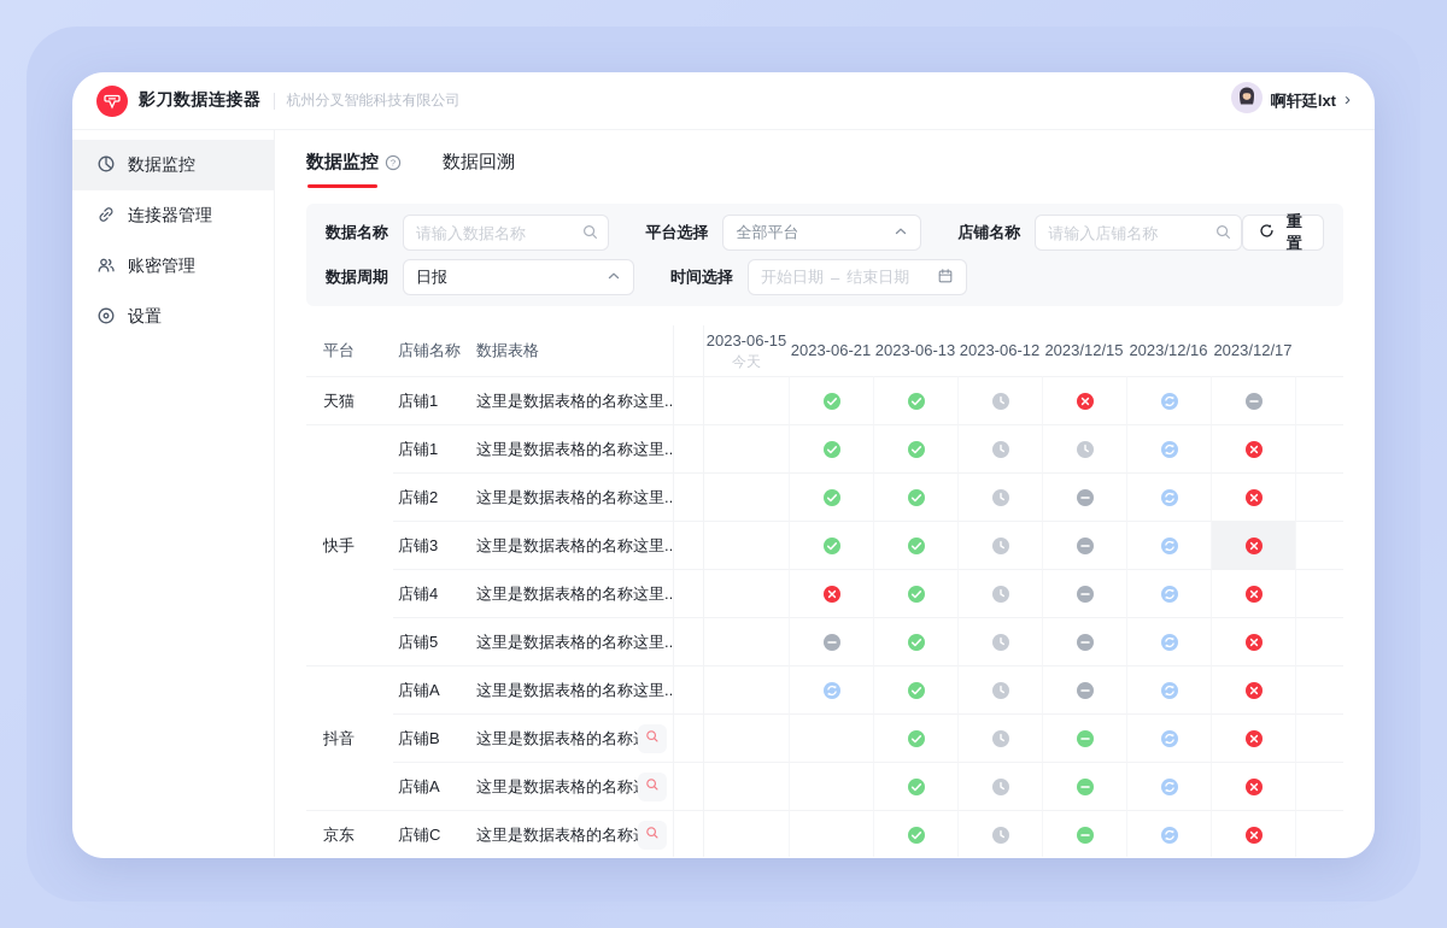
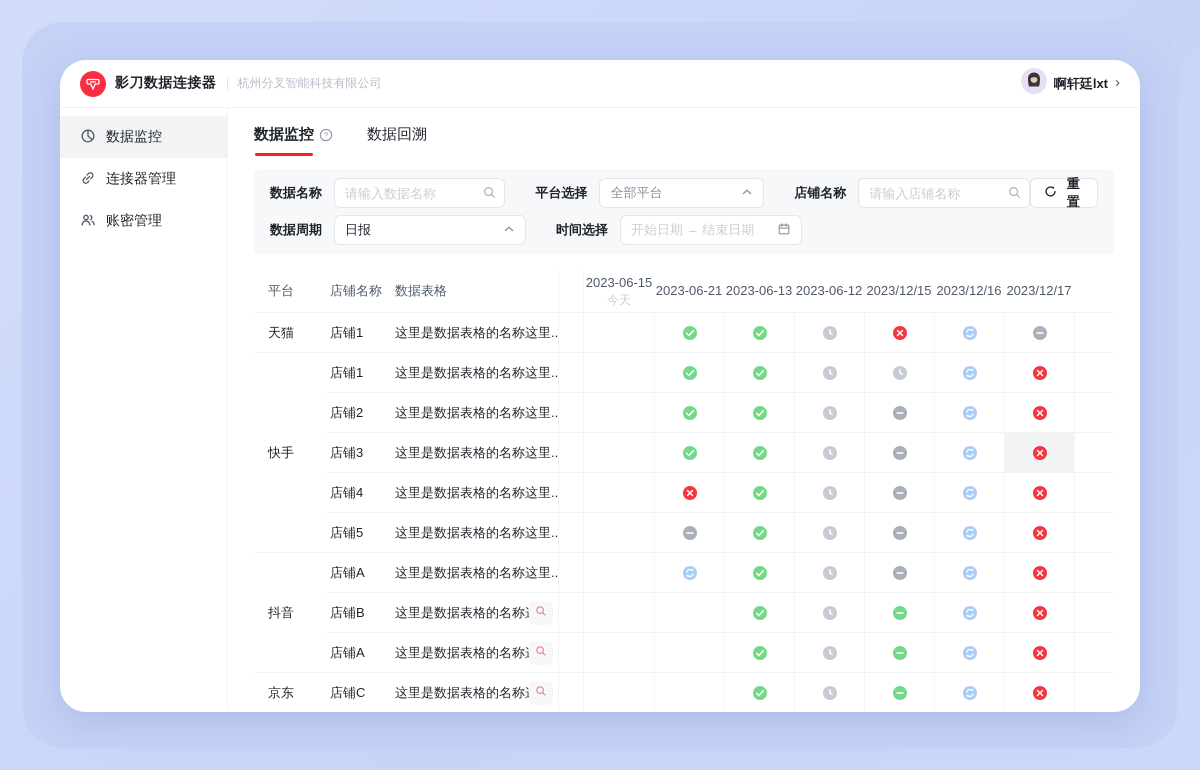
  影刀数据连接器
  杭州分叉智能科技有限公司
  啊轩廷lxt
  ›
  数据监控
  连接器管理
  账密管理
- 设置
  数据监控
  ?
  数据回溯
  数据名称
  请输入数据名称
  平台选择
  全部平台
  店铺名称
  请输入店铺名称
  重置
  数据周期
  日报
  时间选择
  开始日期
  –
  结束日期
  平台
  店铺名称
  数据表格
  2023-06-15
  今天
  2023-06-21
  2023-06-13
  2023-06-12
  2023/12/15
  2023/12/16
  2023/12/17
  天猫
  店铺1
  这里是数据表格的名称这里..
  店铺1
  这里是数据表格的名称这里..
  店铺2
  这里是数据表格的名称这里..
  快手
  店铺3
  这里是数据表格的名称这里..
  店铺4
  这里是数据表格的名称这里..
  店铺5
  这里是数据表格的名称这里..
  店铺A
  这里是数据表格的名称这里..
  抖音
  店铺B
  这里是数据表格的名称
  店铺A
  这里是数据表格的名称
  京东
  店铺C
  这里是数据表格的名称
